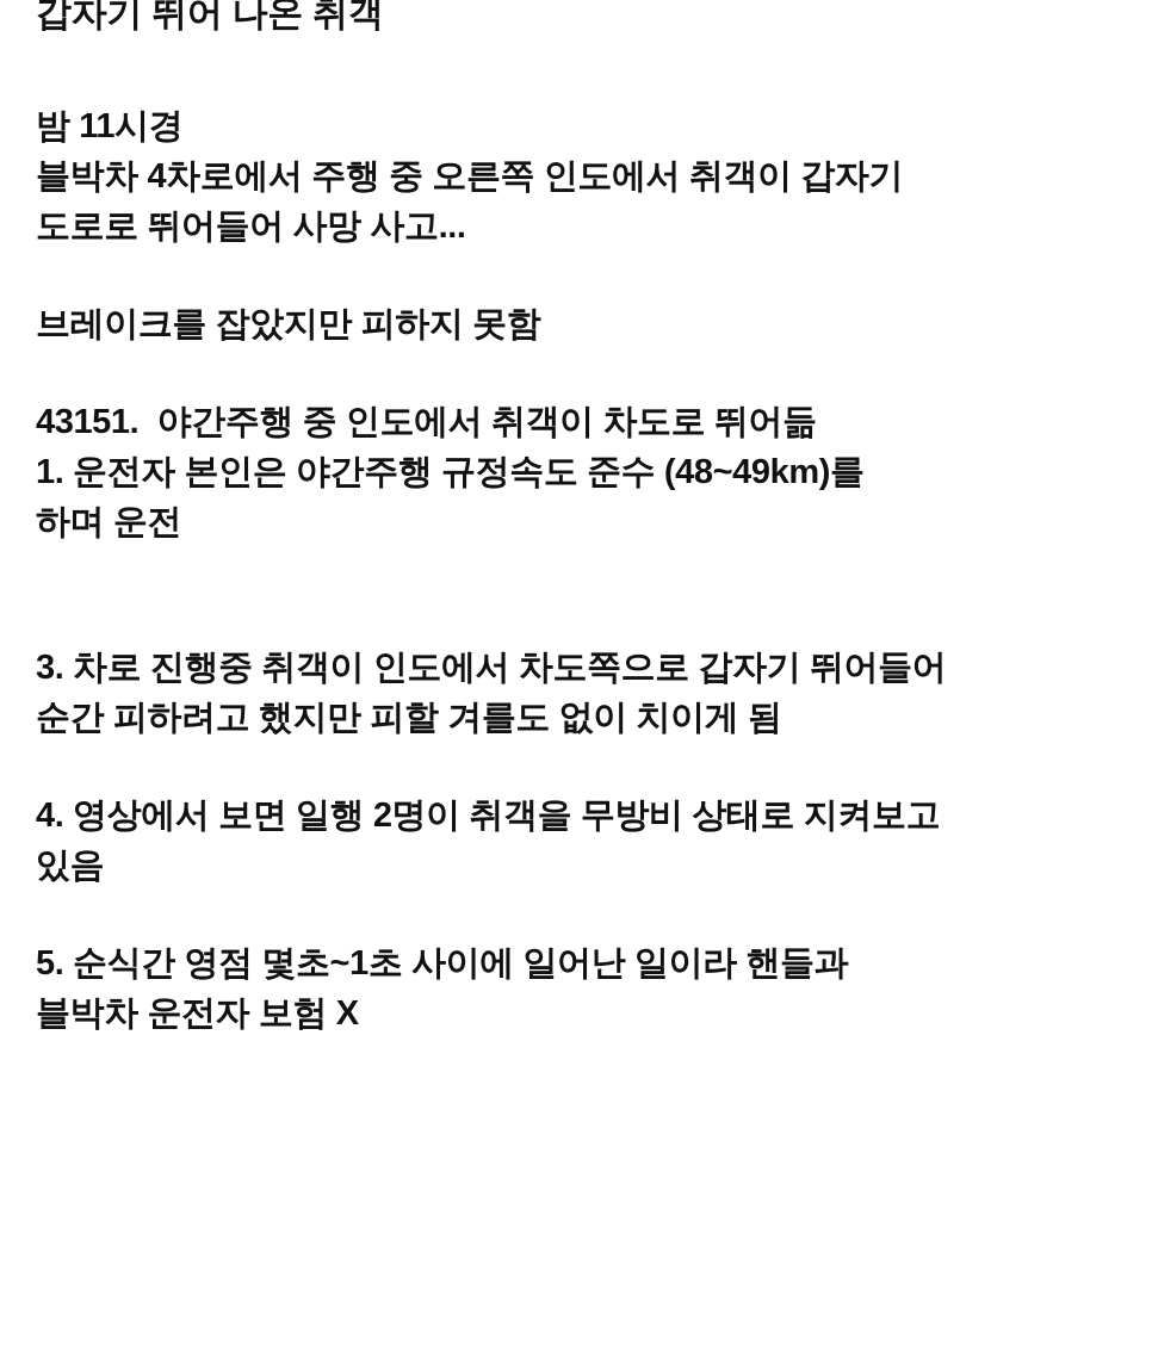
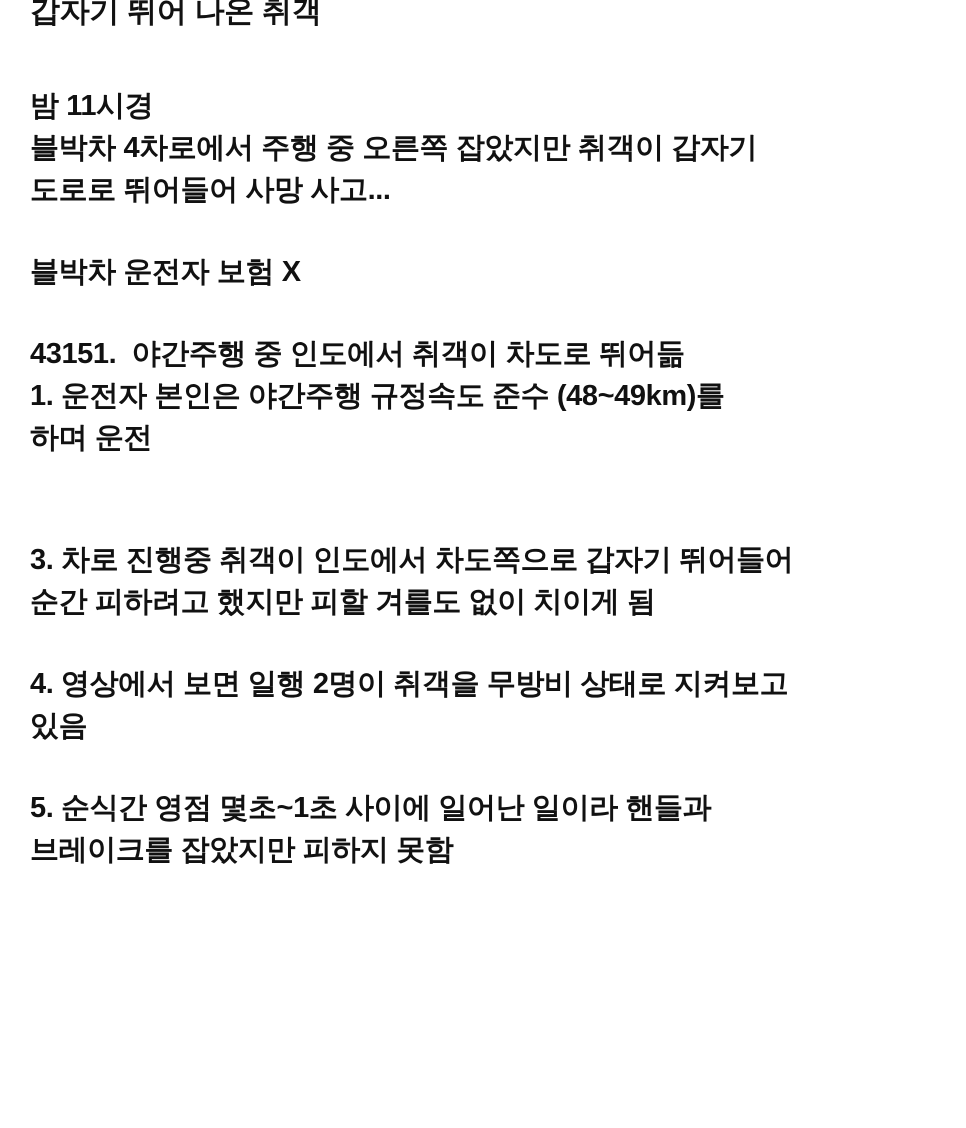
  갑자기 뛰어 나온 취객
  밤 11시경
- 블박차 4차로에서 주행 중 오른쪽 인도에서 취객이 갑자기
+ 블박차 4차로에서 주행 중 오른쪽 잡았지만 취객이 갑자기
  도로로 뛰어들어 사망 사고...
- 브레이크를 잡았지만 피하지 못함
+ 블박차 운전자 보험 X
  43151. 야간주행 중 인도에서 취객이 차도로 뛰어듦
  1. 운전자 본인은 야간주행 규정속도 준수 (48~49km)를
  하며 운전
  3. 차로 진행중 취객이 인도에서 차도쪽으로 갑자기 뛰어들어
  순간 피하려고 했지만 피할 겨를도 없이 치이게 됨
  4. 영상에서 보면 일행 2명이 취객을 무방비 상태로 지켜보고
  있음
  5. 순식간 영점 몇초~1초 사이에 일어난 일이라 핸들과
- 블박차 운전자 보험 X
+ 브레이크를 잡았지만 피하지 못함
